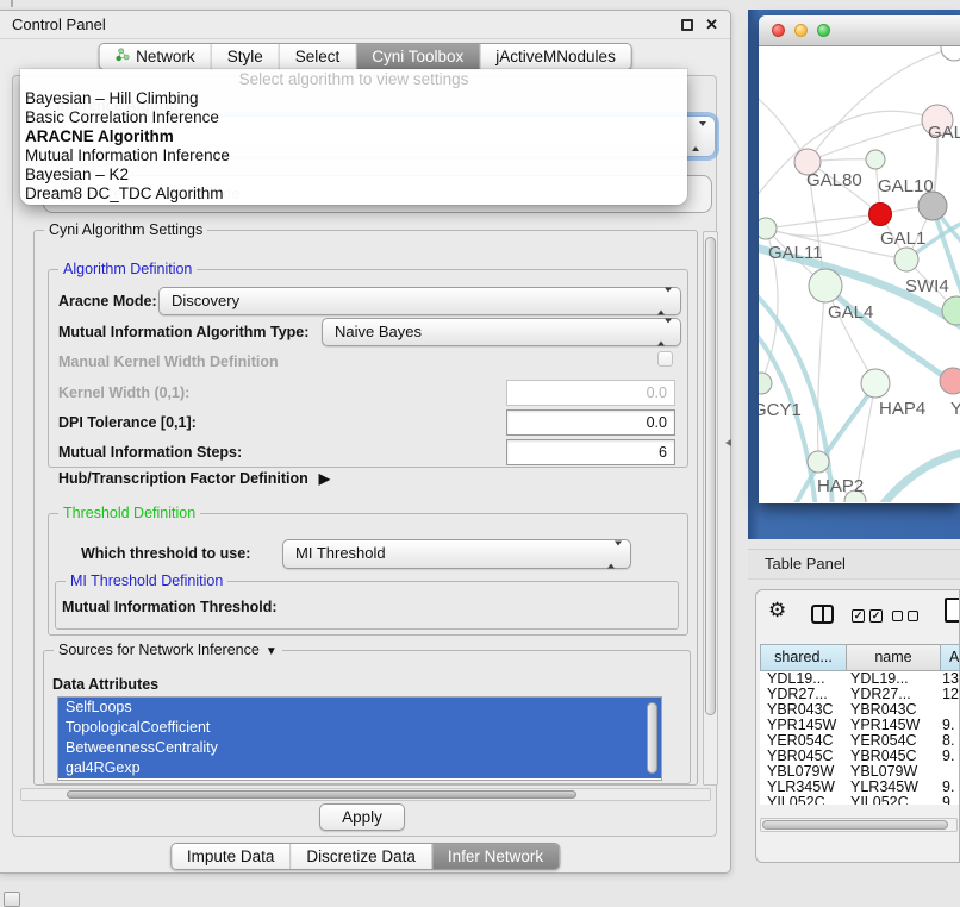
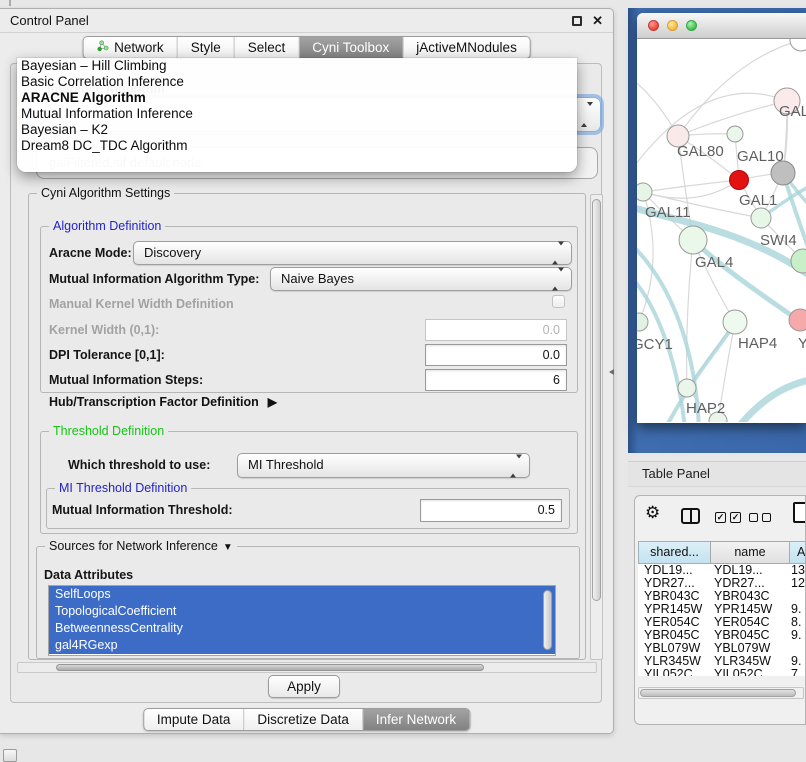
  Control Panel
  ✕
  Network
  Style
  Select
  Cyni Toolbox
  jActiveMNodules
  Cyni Algorithm Settings
  Algorithm Definition
  Aracne Mode:
  Discovery
  Mutual Information Algorithm Type:
  Naive Bayes
  Manual Kernel Width Definition
  Kernel Width (0,1):
  0.0
  DPI Tolerance [0,1]:
  0.0
  Mutual Information Steps:
  6
  Hub/Transcription Factor Definition
  ▶
  Threshold Definition
  Which threshold to use:
  MI Threshold
  MI Threshold Definition
  Mutual Information Threshold:
+ 0.5
  Sources for Network Inference ▼
  Data Attributes
  SelfLoops
  TopologicalCoefficient
  BetweennessCentrality
  gal4RGexp
  Apply
  Impute Data
  Discretize Data
  Infer Network
- Select algorithm to view settings
  Bayesian – Hill Climbing
  Basic Correlation Inference
  ARACNE Algorithm
  Mutual Information Inference
  Bayesian – K2
  Dream8 DC_TDC Algorithm
  GAL
  GAL80
  GAL10
  GAL1
  GAL11
  SWI4
  GAL4
  GCY1
  HAP4
  Y
  HAP2
  Table Panel
  ⚙
  ✓
  ✓
  shared...
  name
  A
  YDL19...
  YDL19...
  13
  YDR27...
  YDR27...
  12
  YBR043C
  YBR043C
  YPR145W
  YPR145W
  9.
  YER054C
  YER054C
  8.
  YBR045C
  YBR045C
  9.
  YBL079W
  YBL079W
  YLR345W
  YLR345W
  9.
  YIL052C
  YIL052C
- 9
+ 7
